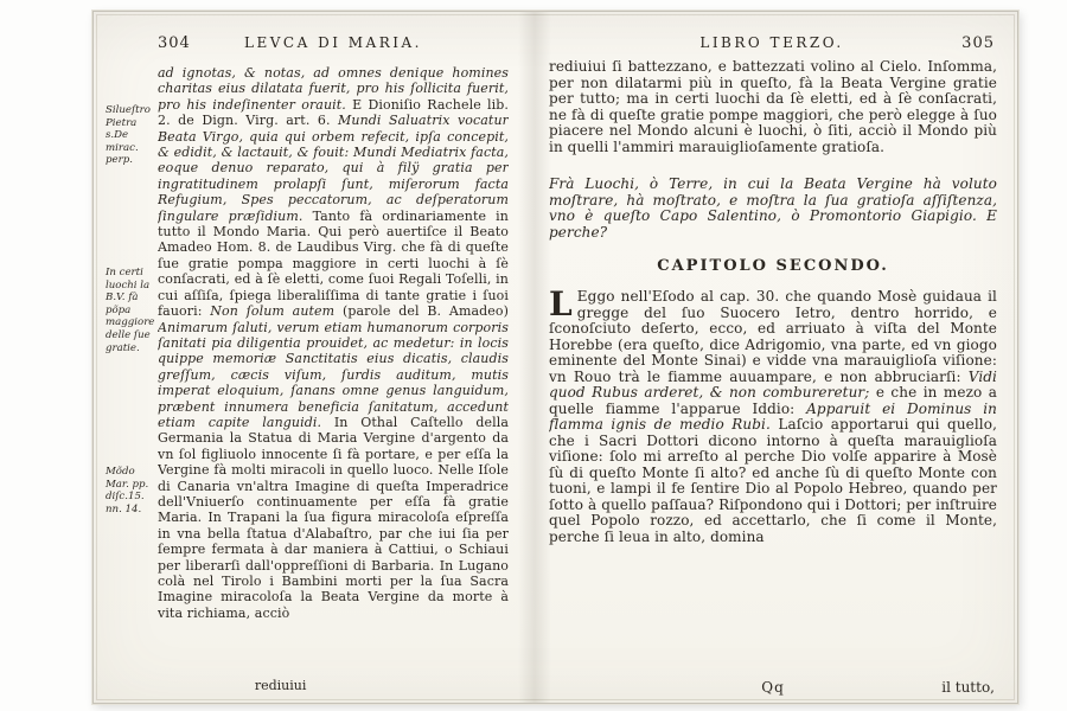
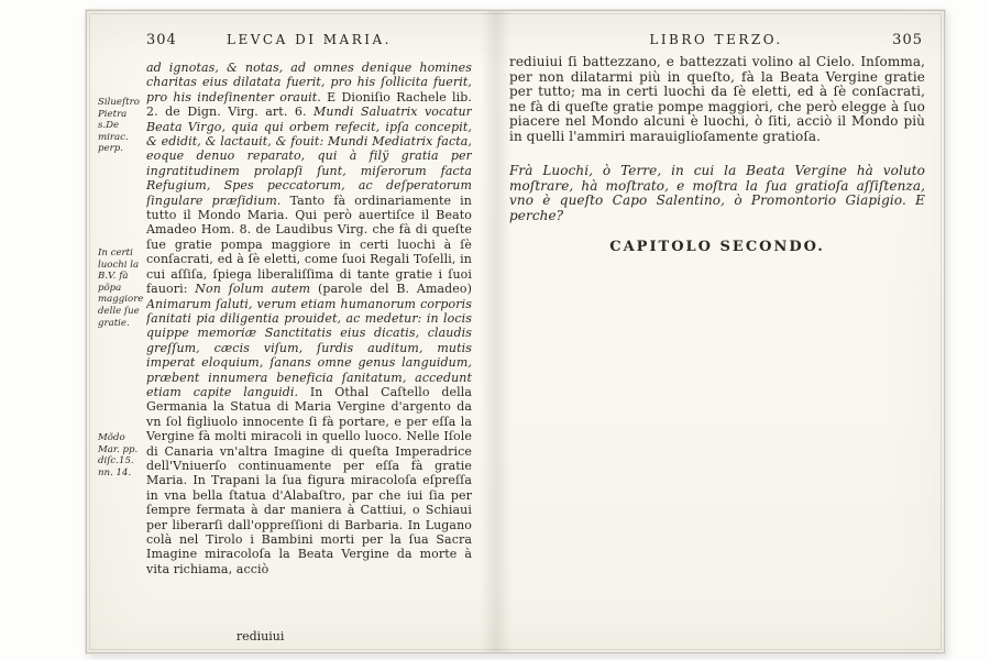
  304
  LEVCA DI MARIA.
  Silueſtro Pietra s.De mirac. perp.
  In certi luochi la B.V. fà põpa maggiore delle ſue gratie.
  Mõdo Mar. pp. diſc.15. nn. 14.
  ad ignotas, & notas, ad omnes denique homines charitas eius dilatata fuerit, pro his ſollicita fuerit, pro his indeſinenter orauit. E Dioniſio Rachele lib. 2. de Dign. Virg. art. 6. Mundi Saluatrix vocatur Beata Virgo, quia qui orbem refecit, ipſa concepit, & edidit, & lactauit, & fouit: Mundi Mediatrix facta, eoque denuo reparato, qui à filÿ gratia per ingratitudinem prolapſi ſunt, miſerorum facta Refugium, Spes peccatorum, ac deſperatorum ſingulare præſidium. Tanto fà ordinariamente in tutto il Mondo Maria. Qui però auertiſce il Beato Amadeo Hom. 8. de Laudibus Virg. che fà di queſte ſue gratie pompa maggiore in certi luochi à ſè conſacrati, ed à ſè eletti, come ſuoi Regali Toſelli, in cui aſſiſa, ſpiega liberaliſſima di tante gratie i ſuoi fauori: Non ſolum autem (parole del B. Amadeo) Animarum ſaluti, verum etiam humanorum corporis ſanitati pia diligentia prouidet, ac medetur: in locis quippe memoriæ Sanctitatis eius dicatis, claudis greſſum, cæcis viſum, ſurdis auditum, mutis imperat eloquium, ſanans omne genus languidum, præbent innumera beneficia ſanitatum, accedunt etiam capite languidi. In Othal Caſtello della Germania la Statua di Maria Vergine d'argento da vn ſol figliuolo innocente ſi fà portare, e per eſſa la Vergine fà molti miracoli in quello luoco. Nelle Iſole di Canaria vn'altra Imagine di queſta Imperadrice dell'Vniuerſo continuamente per eſſa fà gratie Maria. In Trapani la ſua figura miracoloſa eſpreſſa in vna bella ſtatua d'Alabaſtro, par che iui ſia per ſempre fermata à dar maniera à Cattiui, o Schiaui per liberarſi dall'oppreſſioni di Barbaria. In Lugano colà nel Tirolo i Bambini morti per la ſua Sacra Imagine miracoloſa la Beata Vergine da morte à vita richiama, acciò
  rediuiui
  LIBRO TERZO.
  305
  rediuiui ſi battezzano, e battezzati volino al Cielo. Inſomma, per non dilatarmi più in queſto, fà la Beata Vergine gratie per tutto; ma in certi luochi da ſè eletti, ed à ſè conſacrati, ne fà di queſte gratie pompe maggiori, che però elegge à ſuo piacere nel Mondo alcuni è luochi, ò ſiti, acciò il Mondo più in quelli l'ammiri marauiglioſamente gratioſa.
  Frà Luochi, ò Terre, in cui la Beata Vergine hà voluto moſtrare, hà moſtrato, e moſtra la ſua gratioſa aſſiſtenza, vno è queſto Capo Salentino, ò Promontorio Giapigio. E perche?
  CAPITOLO SECONDO.
- L
- Eggo nell'Eſodo al cap. 30. che quando Mosè guidaua il gregge del ſuo Suocero Ietro, dentro horrido, e ſconoſciuto deſerto, ecco, ed arriuato à viſta del Monte Horebbe (era queſto, dice Adrigomio, vna parte, ed vn giogo eminente del Monte Sinai) e vidde vna marauiglioſa viſione: vn Rouo trà le fiamme auuampare, e non abbruciarſi: Vidi quod Rubus arderet, & non combureretur; e che in mezo a quelle fiamme l'apparue Iddio: Apparuit ei Dominus in flamma ignis de medio Rubi. Laſcio apportarui qui quello, che i Sacri Dottori dicono intorno à queſta marauiglioſa viſione: ſolo mi arreſto al perche Dio volſe apparire à Mosè ſù di queſto Monte ſi alto? ed anche ſù di queſto Monte con tuoni, e lampi il fe ſentire Dio al Popolo Hebreo, quando per ſotto à quello paſſaua? Riſpondono qui i Dottori; per inſtruire quel Popolo rozzo, ed accettarlo, che ſi come il Monte, perche ſi leua in alto, domina
- Qq
- il tutto,
